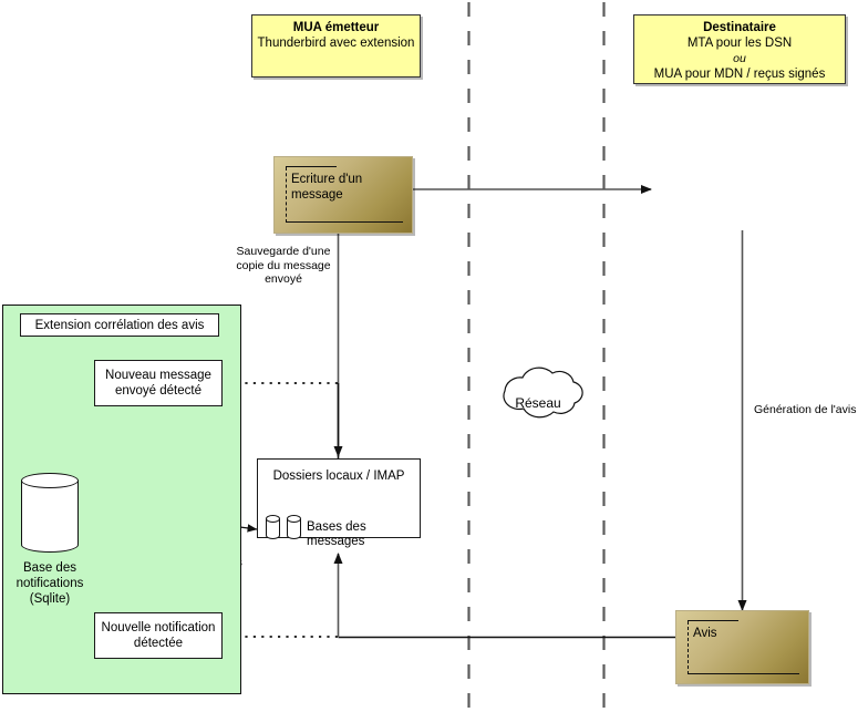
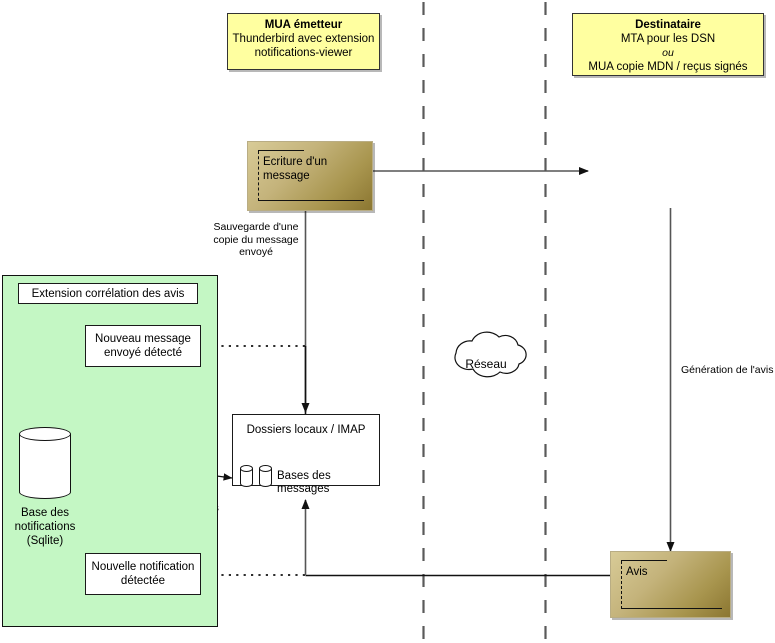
  MUA émetteur
  Thunderbird avec extension
+ notifications-viewer
  Destinataire
  MTA pour les DSN
  ou
- MUA pour MDN / reçus signés
+ MUA copie MDN / reçus signés
  Ecriture d'un
  message
  Réseau
  Sauvegarde d'une
  copie du message
  envoyé
  Génération de l'avis
  Dossiers locaux / IMAP
  Bases des messages
  Extension corrélation des avis
  Nouveau message
  envoyé détecté
  Nouvelle notification
  détectée
  Base des
  notifications
  (Sqlite)
  Avis
